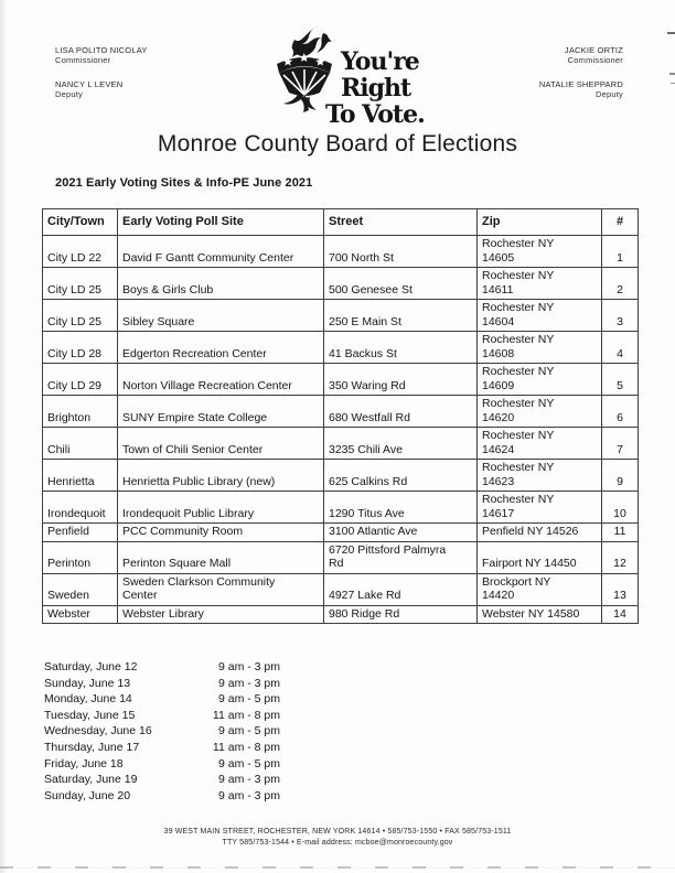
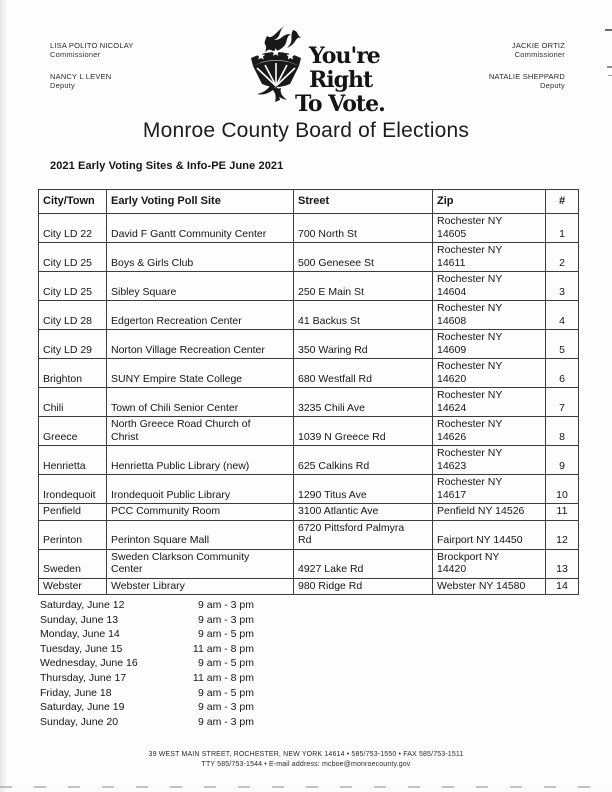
  LISA POLITO NICOLAY
  Commissioner
  NANCY L LEVEN
  Deputy
  JACKIE ORTIZ
  Commissioner
  NATALIE SHEPPARD
  Deputy
  You're
  Right
  To Vote.
  Monroe County Board of Elections
  2021 Early Voting Sites & Info-PE June 2021
  City/Town	Early Voting Poll Site	Street	Zip	#
  City LD 22	David F Gantt Community Center	700 North St	Rochester NY 14605	1
  City LD 25	Boys & Girls Club	500 Genesee St	Rochester NY 14611	2
  City LD 25	Sibley Square	250 E Main St	Rochester NY 14604	3
  City LD 28	Edgerton Recreation Center	41 Backus St	Rochester NY 14608	4
  City LD 29	Norton Village Recreation Center	350 Waring Rd	Rochester NY 14609	5
  Brighton	SUNY Empire State College	680 Westfall Rd	Rochester NY 14620	6
  Chili	Town of Chili Senior Center	3235 Chili Ave	Rochester NY 14624	7
+ Greece	North Greece Road Church of Christ	1039 N Greece Rd	Rochester NY 14626	8
  Henrietta	Henrietta Public Library (new)	625 Calkins Rd	Rochester NY 14623	9
  Irondequoit	Irondequoit Public Library	1290 Titus Ave	Rochester NY 14617	10
  Penfield	PCC Community Room	3100 Atlantic Ave	Penfield NY 14526	11
  Perinton	Perinton Square Mall	6720 Pittsford Palmyra Rd	Fairport NY 14450	12
  Sweden	Sweden Clarkson Community Center	4927 Lake Rd	Brockport NY 14420	13
  Webster	Webster Library	980 Ridge Rd	Webster NY 14580	14
  Saturday, June 12
  9 am - 3 pm
  Sunday, June 13
  9 am - 3 pm
  Monday, June 14
  9 am - 5 pm
  Tuesday, June 15
  11 am - 8 pm
  Wednesday, June 16
  9 am - 5 pm
  Thursday, June 17
  11 am - 8 pm
  Friday, June 18
  9 am - 5 pm
  Saturday, June 19
  9 am - 3 pm
  Sunday, June 20
  9 am - 3 pm
